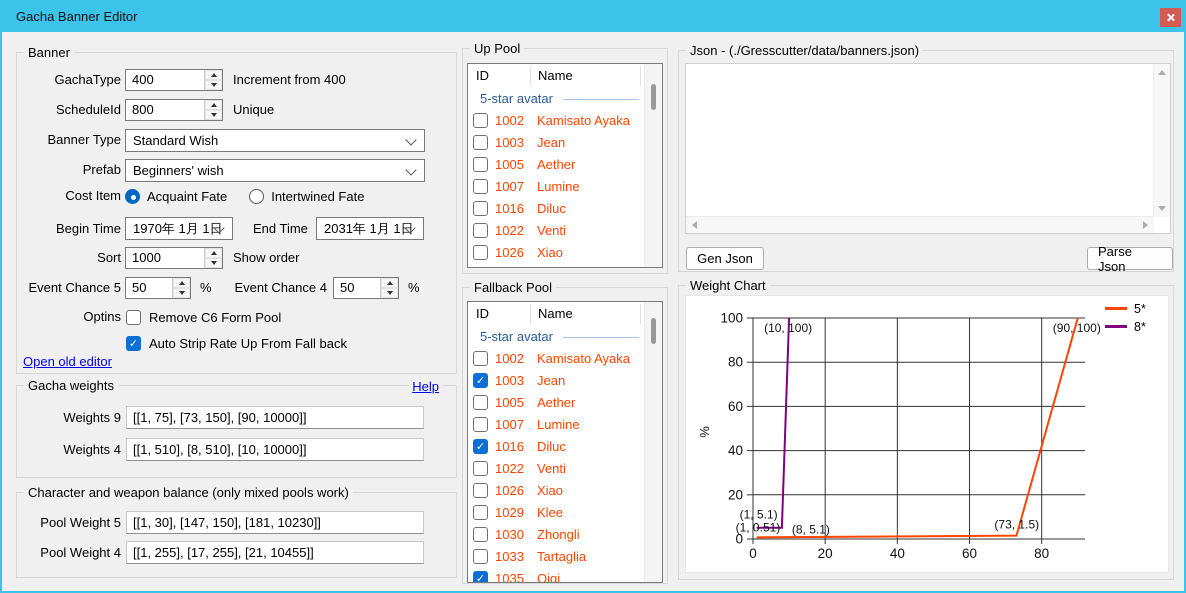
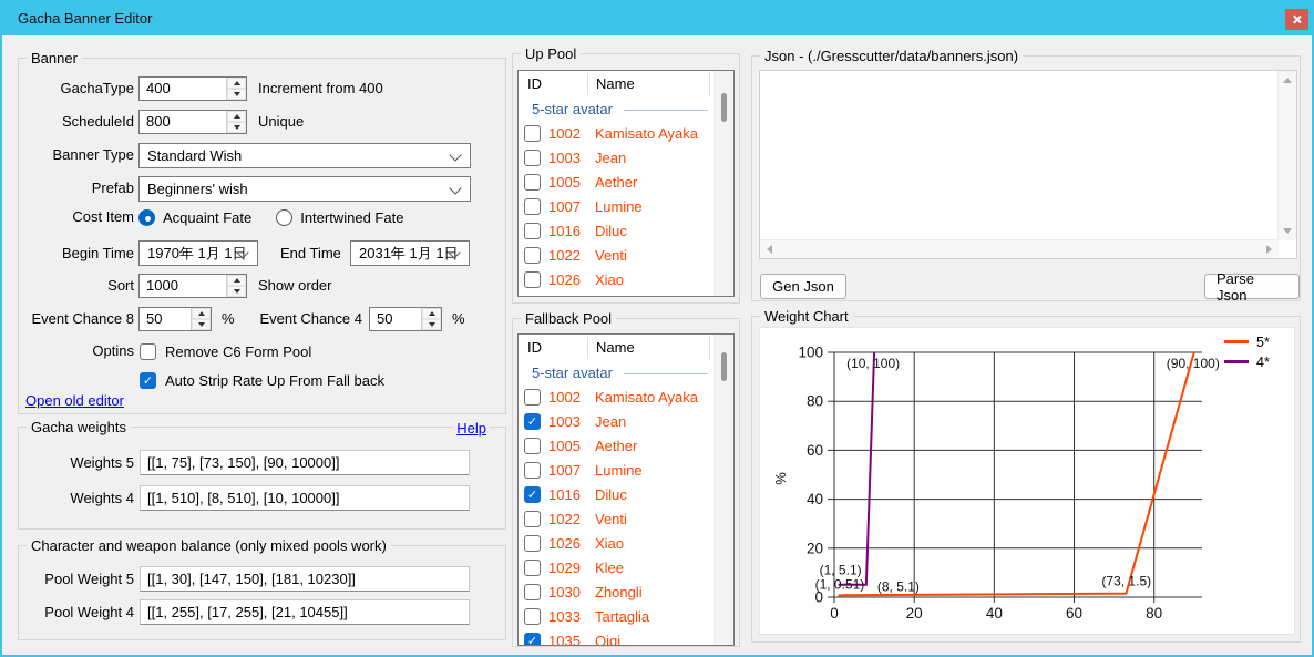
  Gacha Banner Editor
  Banner
  GachaType
  400
  Increment from 400
  ScheduleId
  800
  Unique
  Banner Type
  Standard Wish
  Prefab
  Beginners' wish
  Cost Item
  Acquaint Fate
  Intertwined Fate
  Begin Time
  1970年 1月 1日
  End Time
  2031年 1月 1日
  Sort
  1000
  Show order
- Event Chance 5
+ Event Chance 8
  50
  %
  Event Chance 4
  50
  %
  Optins
  Remove C6 Form Pool
  ✓
  Auto Strip Rate Up From Fall back
  Open old editor
  Gacha weights
  Help
- Weights 9
+ Weights 5
  [[1, 75], [73, 150], [90, 10000]]
  Weights 4
  [[1, 510], [8, 510], [10, 10000]]
  Character and weapon balance (only mixed pools work)
  Pool Weight 5
  [[1, 30], [147, 150], [181, 10230]]
  Pool Weight 4
  [[1, 255], [17, 255], [21, 10455]]
  Up Pool
  ID
  Name
  5-star avatar
  1002
  Kamisato Ayaka
  1003
  Jean
  1005
  Aether
  1007
  Lumine
  1016
  Diluc
  1022
  Venti
  1026
  Xiao
  Fallback Pool
  ID
  Name
  5-star avatar
  1002
  Kamisato Ayaka
  ✓
  1003
  Jean
  1005
  Aether
  1007
  Lumine
  ✓
  1016
  Diluc
  1022
  Venti
  1026
  Xiao
  1029
  Klee
  1030
  Zhongli
  1033
  Tartaglia
  ✓
  1035
  Qiqi
  Json - (./Gresscutter/data/banners.json)
  Gen Json
  Parse Json
  Weight Chart
  0
  20
  40
  60
  80
  100
  0
  20
  40
  60
  80
  (10, 100)
  (90, 100)
  (1, 5.1)
  (1, 0.51)
  (8, 5.1)
  (73, 1.5)
  5*
- 8*
+ 4*
